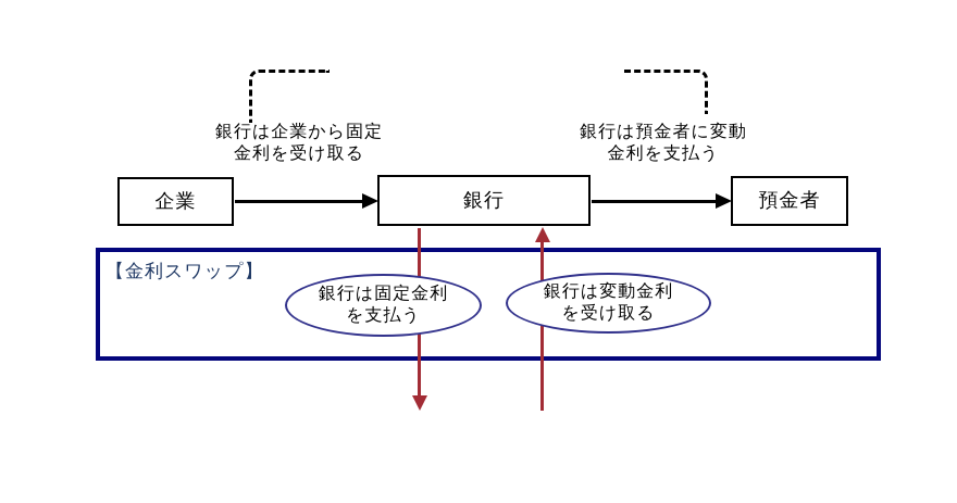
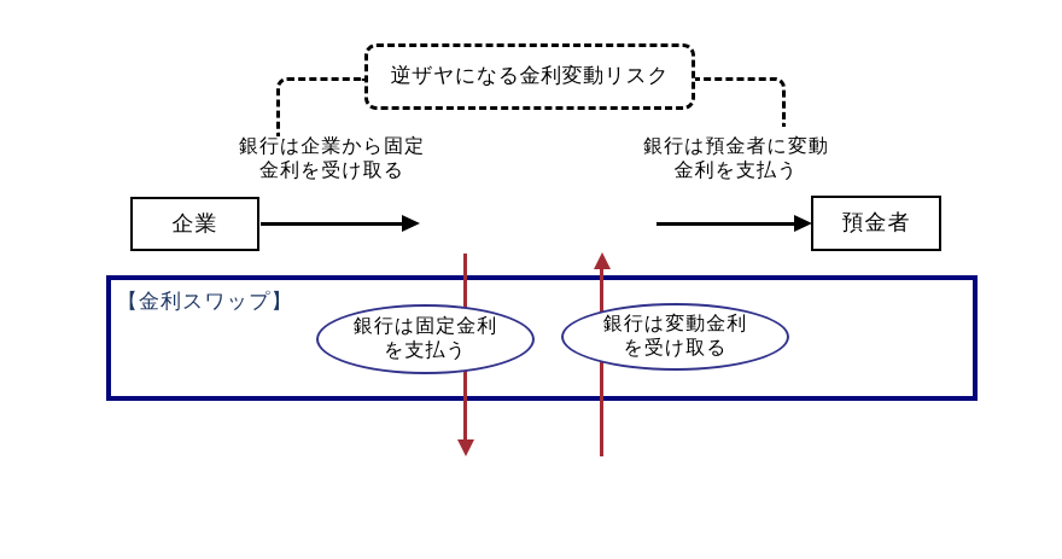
+ 逆ザヤになる金利変動リスク
  銀行は企業から固定
  金利を受け取る
  銀行は預金者に変動
  金利を支払う
  企業
- 銀行
  預金者
  【金利スワップ】
  銀行は固定金利
  を支払う
  銀行は変動金利
  を受け取る
